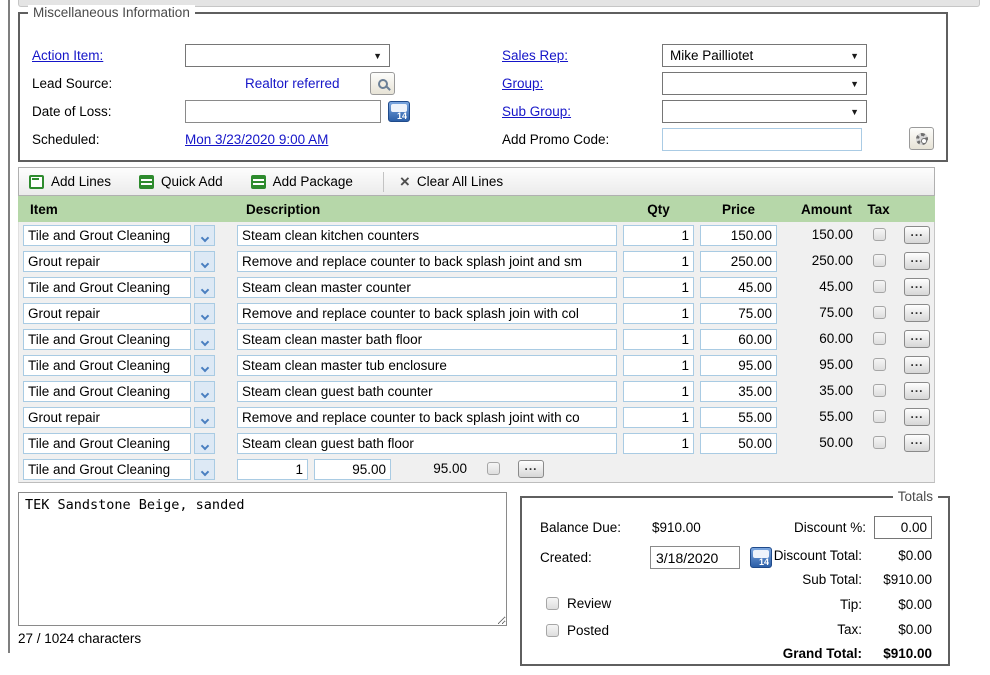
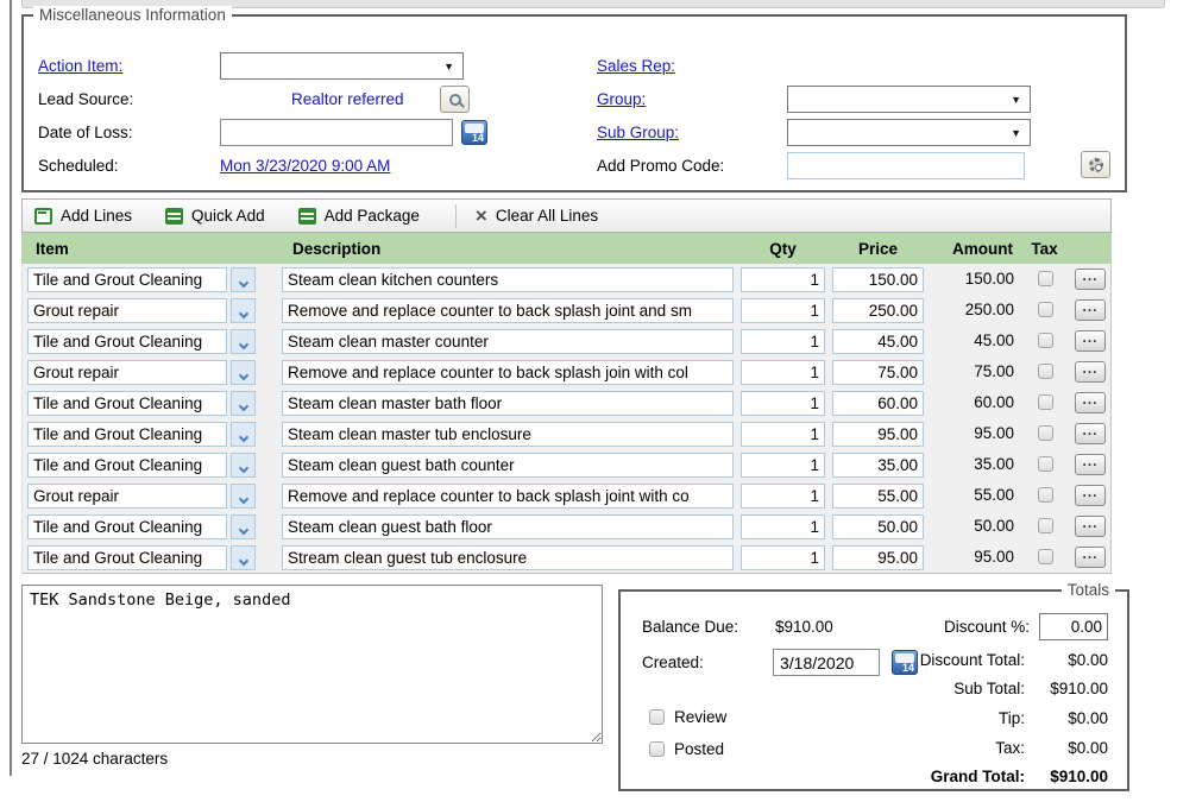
  Miscellaneous Information
  Action Item:
  Lead Source:
  Realtor referred
  Date of Loss:
  Scheduled:
  Mon 3/23/2020 9:00 AM
  Sales Rep:
- Mike Pailliotet
  Group:
  Sub Group:
  Add Promo Code:
  Add Lines
  Quick Add
  Add Package
  ×
  Clear All Lines
  Item
  Description
  Qty
  Price
  Amount
  Tax
  Tile and Grout Cleaning
  Steam clean kitchen counters
  1
  150.00
  150.00
  ...
  Grout repair
  Remove and replace counter to back splash joint and sm
  1
  250.00
  250.00
  ...
  Tile and Grout Cleaning
  Steam clean master counter
  1
  45.00
  45.00
  ...
  Grout repair
  Remove and replace counter to back splash join with col
  1
  75.00
  75.00
  ...
  Tile and Grout Cleaning
  Steam clean master bath floor
  1
  60.00
  60.00
  ...
  Tile and Grout Cleaning
  Steam clean master tub enclosure
  1
  95.00
  95.00
  ...
  Tile and Grout Cleaning
  Steam clean guest bath counter
  1
  35.00
  35.00
  ...
  Grout repair
  Remove and replace counter to back splash joint with co
  1
  55.00
  55.00
  ...
  Tile and Grout Cleaning
  Steam clean guest bath floor
  1
  50.00
  50.00
  ...
  Tile and Grout Cleaning
+ Stream clean guest tub enclosure
  1
  95.00
  95.00
  ...
  TEK Sandstone Beige, sanded
  27 / 1024 characters
  Totals
  Balance Due:
  $910.00
  Created:
  3/18/2020
  Review
  Posted
  Discount %:
  0.00
  Discount Total:
  $0.00
  Sub Total:
  $910.00
  Tip:
  $0.00
  Tax:
  $0.00
  Grand Total:
  $910.00
